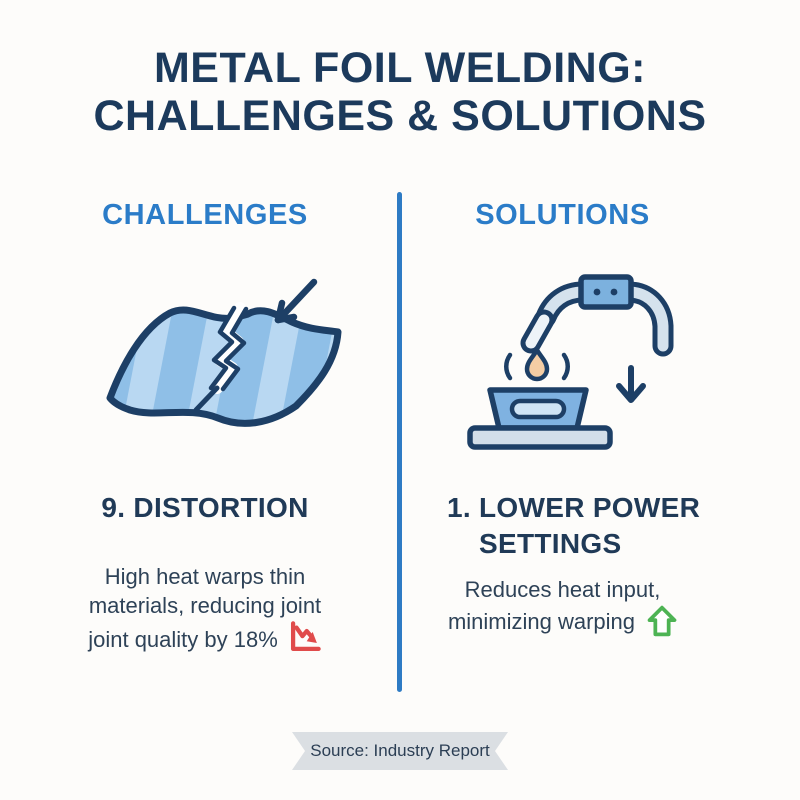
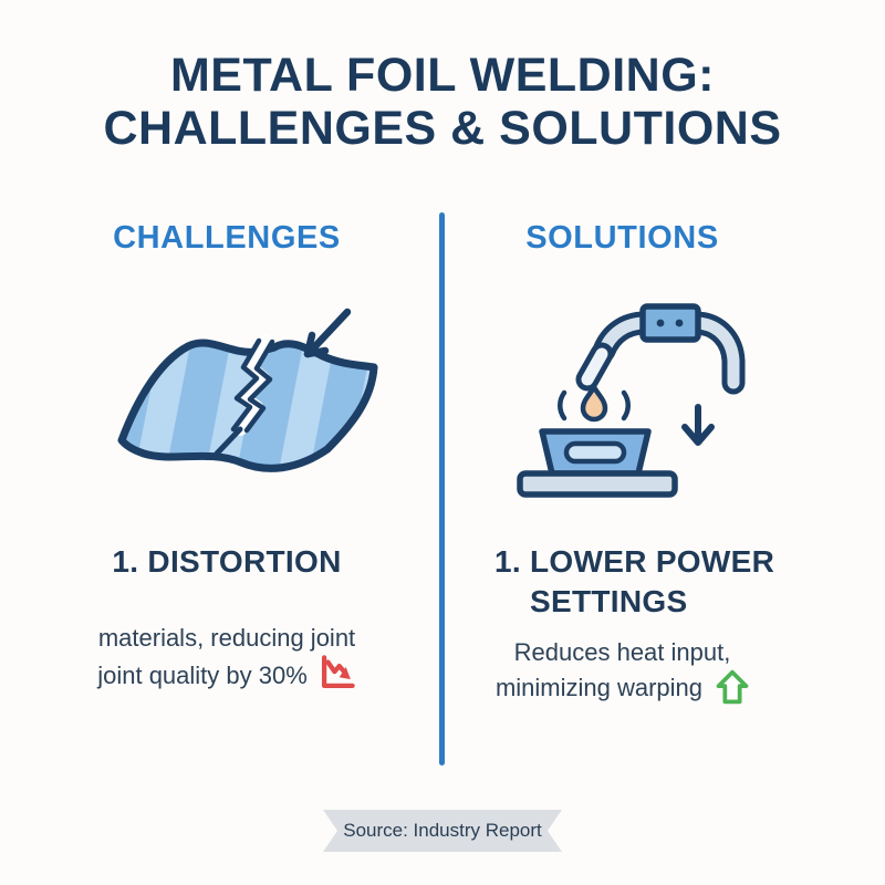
  METAL FOIL WELDING:
  CHALLENGES & SOLUTIONS
  CHALLENGES
  SOLUTIONS
- 9. DISTORTION
+ 1. DISTORTION
- High heat warps thin
  materials, reducing joint
- joint quality by 18%
+ joint quality by 30%
  1. LOWER POWER
  SETTINGS
  Reduces heat input,
  minimizing warping
  Source: Industry Report
